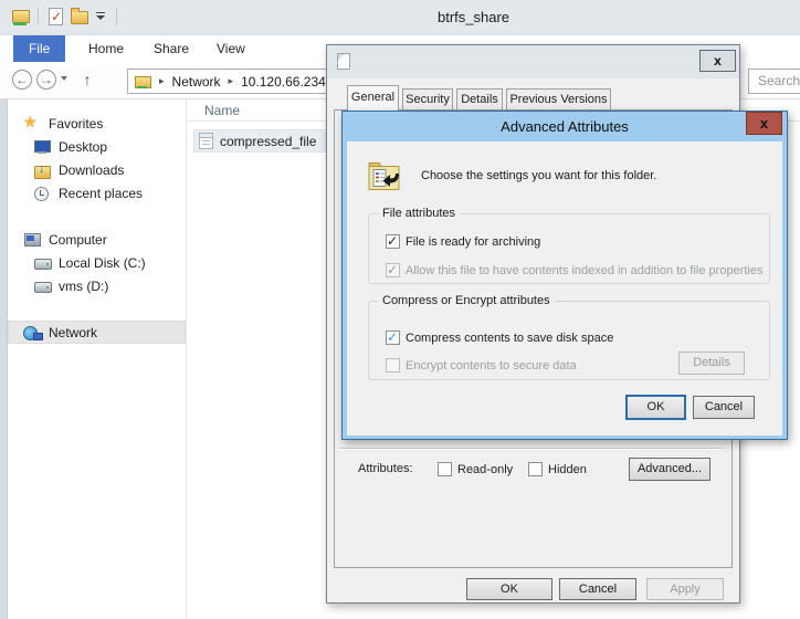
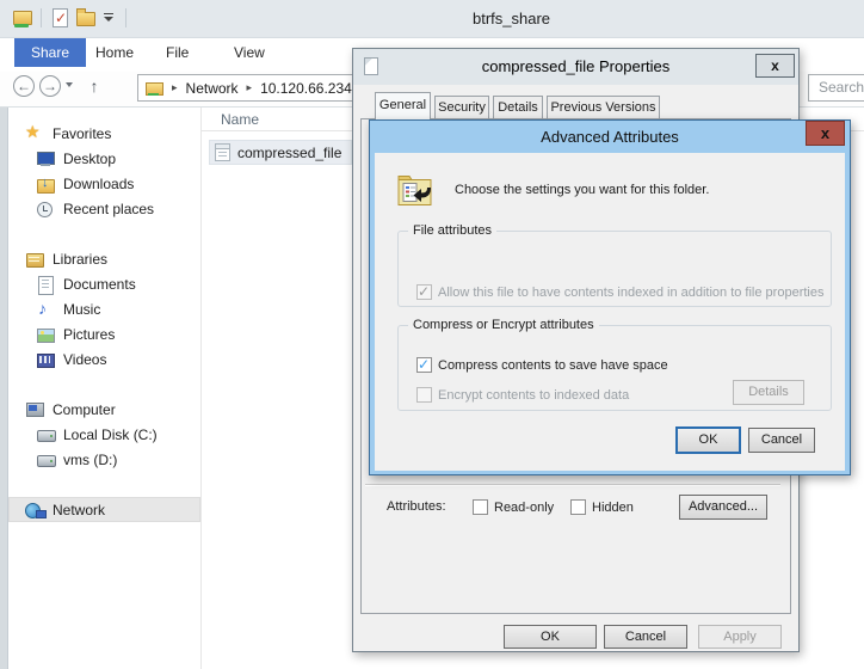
  btrfs_share
- File
+ Share
  Home
- Share
+ File
  View
  ←
  →
  ↑
  ▸
  Network
  ▸
  10.120.66.234
  Search
  Favorites
  Desktop
  Downloads
  Recent places
+ Libraries
+ Documents
+ Music
+ Pictures
+ Videos
  Computer
  Local Disk (C:)
  vms (D:)
  Network
  Name
  compressed_file
+ compressed_file Properties
  x
  General
  Security
  Details
  Previous Versions
  Attributes:
  Read-only
  Hidden
  Advanced...
  OK
  Cancel
  Apply
  Advanced Attributes
  x
  Choose the settings you want for this folder.
  File attributes
- File is ready for archiving
  Allow this file to have contents indexed in addition to file properties
  Compress or Encrypt attributes
- Compress contents to save disk space
+ Compress contents to save have space
- Encrypt contents to secure data
+ Encrypt contents to indexed data
  Details
  OK
  Cancel
